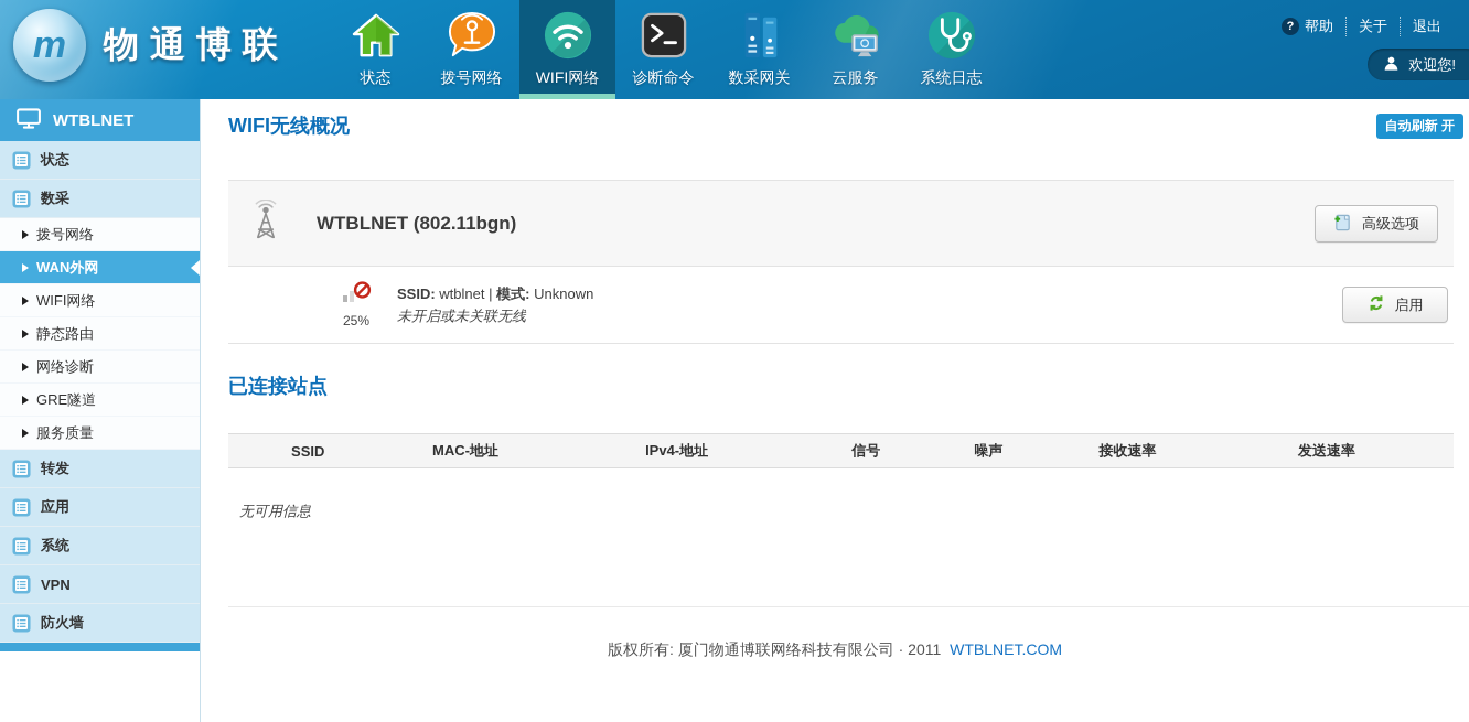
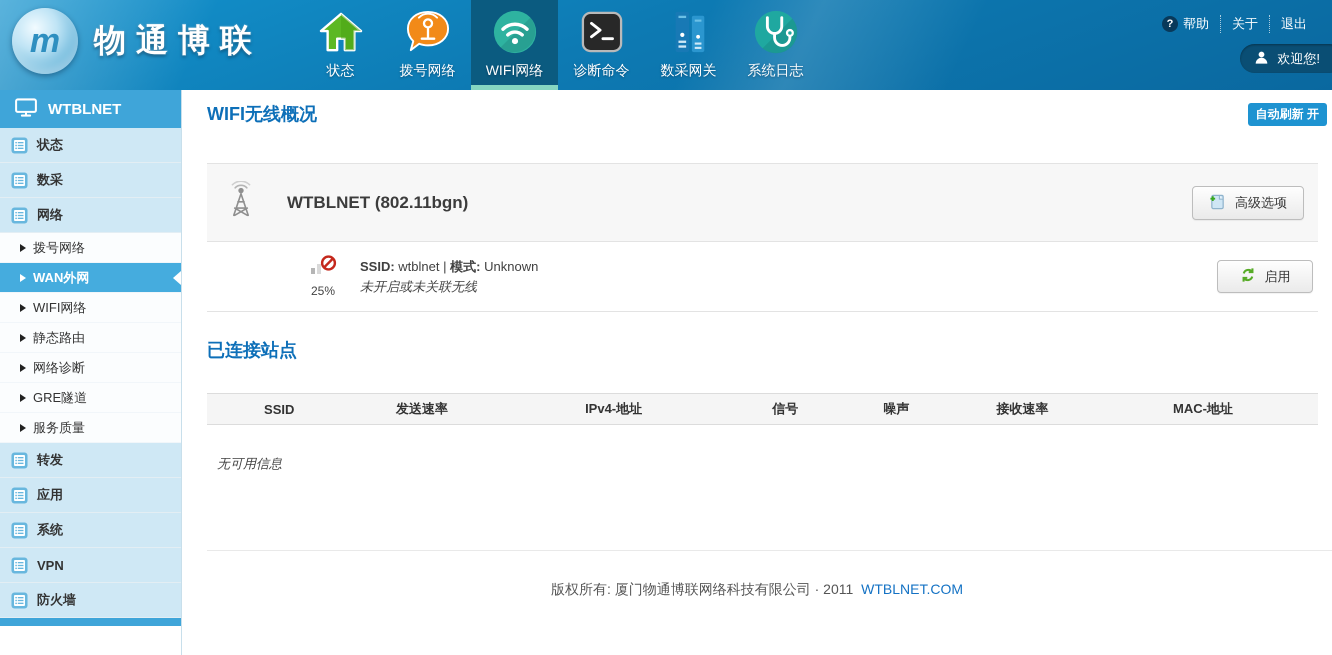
  m
  物通博联
  状态
  拨号网络
  WIFI网络
  诊断命令
  数采网关
- 云服务
  系统日志
  ?
  帮助
  关于
  退出
  欢迎您!
  WTBLNET
  状态
  数采
+ 网络
  拨号网络
  WAN外网
  WIFI网络
  静态路由
  网络诊断
  GRE隧道
  服务质量
  转发
  应用
  系统
  VPN
  防火墙
  WIFI无线概况
  自动刷新 开
  WTBLNET (802.11bgn)
  高级选项
  25%
  SSID: wtblnet | 模式: Unknown
  未开启或未关联无线
  启用
  已连接站点
  SSID
- MAC-地址
+ 发送速率
  IPv4-地址
  信号
  噪声
  接收速率
- 发送速率
+ MAC-地址
  无可用信息
  版权所有: 厦门物通博联网络科技有限公司 · 2011 WTBLNET.COM
